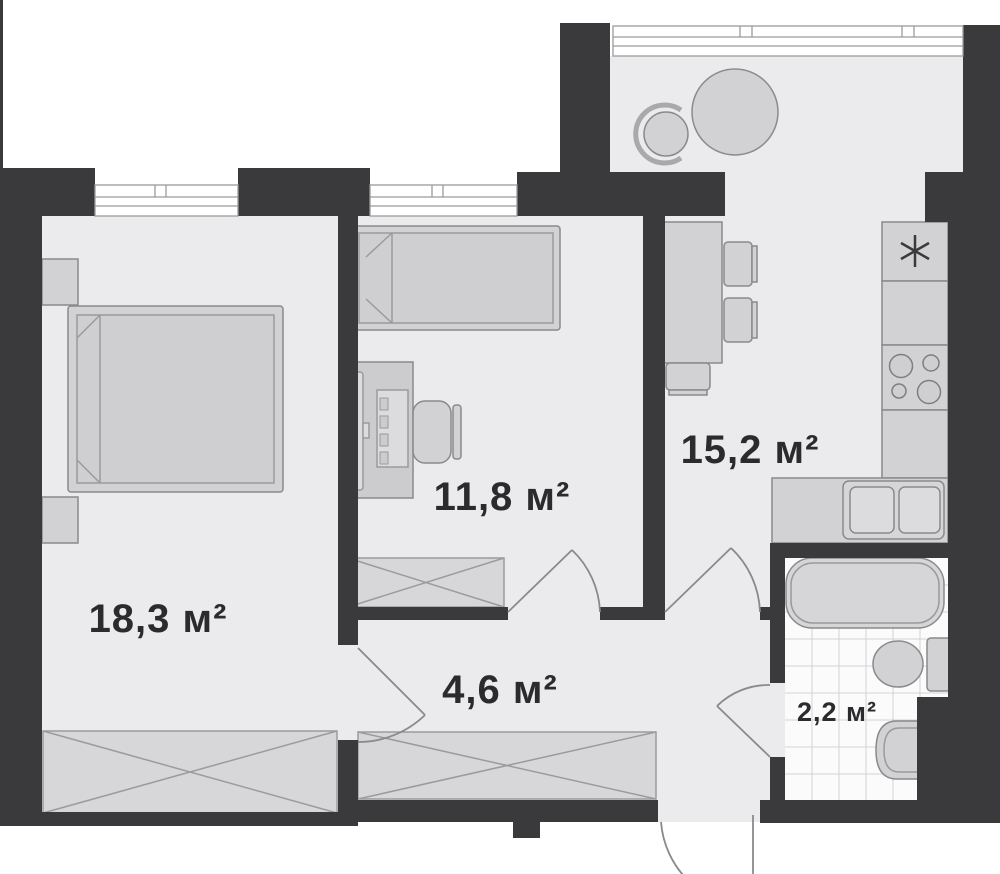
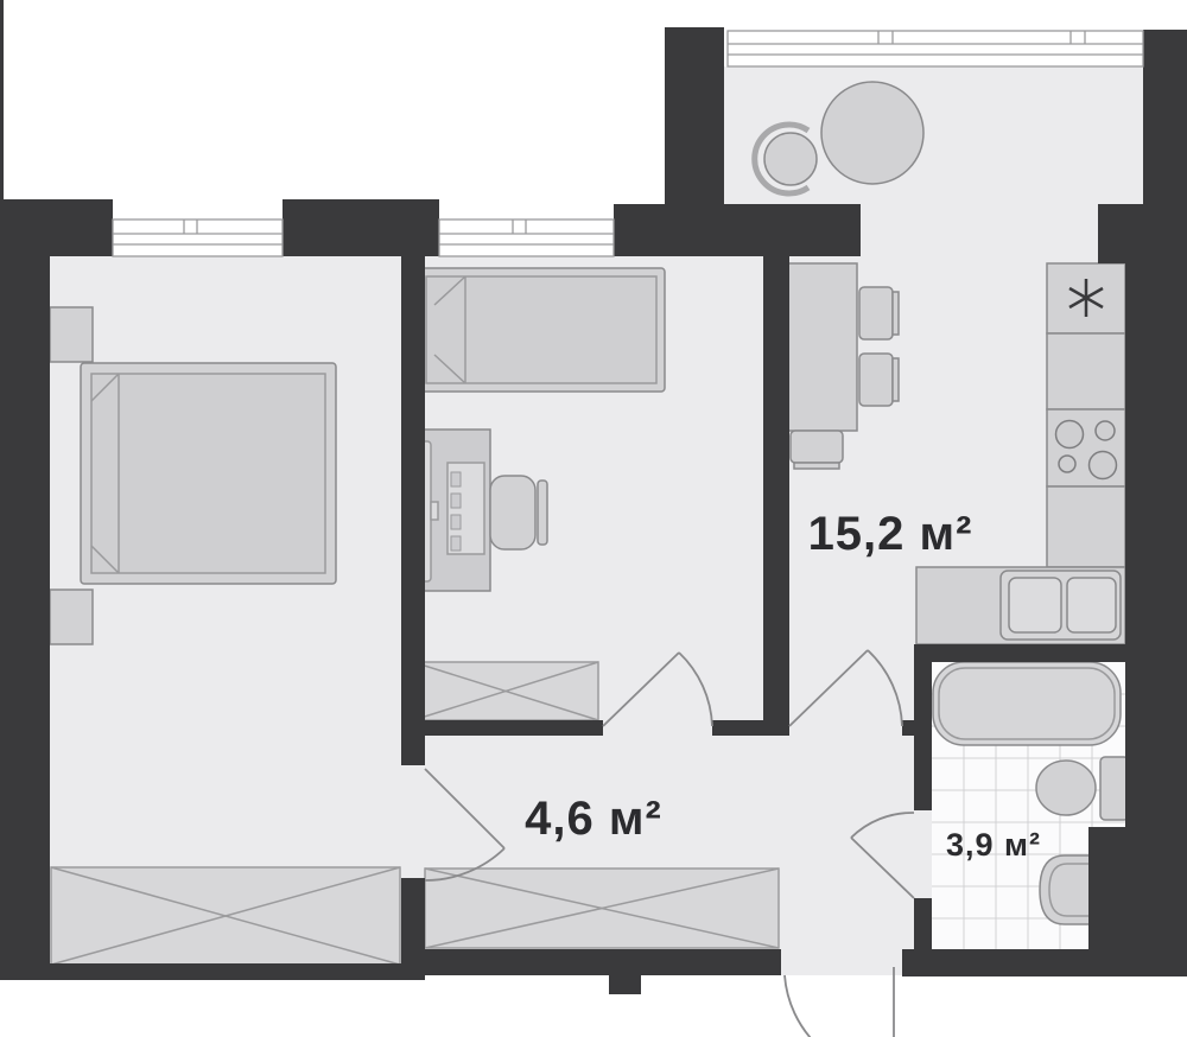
- 18,3 м²
- 11,8 м²
  15,2 м²
  4,6 м²
- 2,2 м²
+ 3,9 м²
